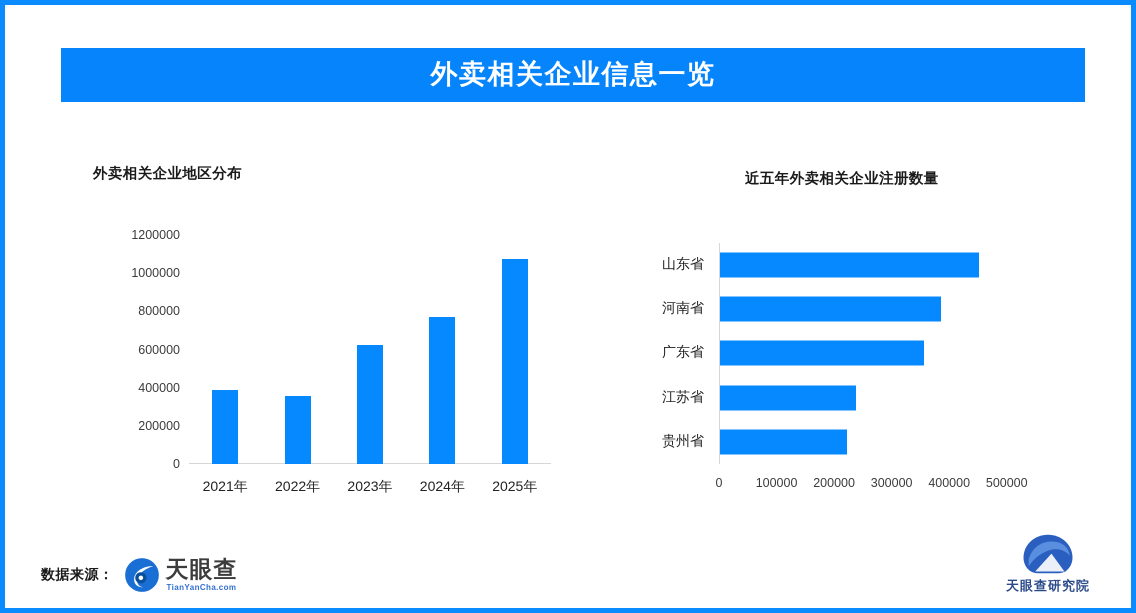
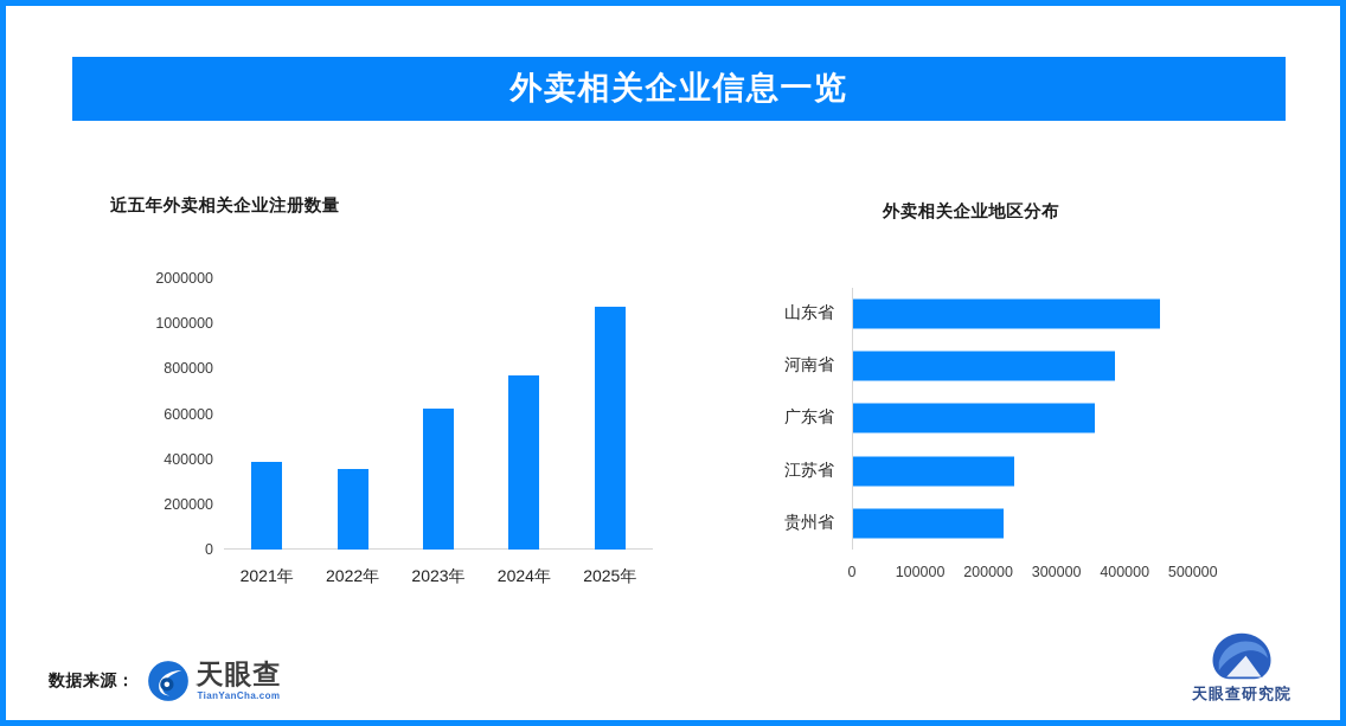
  外卖相关企业信息一览
- 外卖相关企业地区分布
+ 近五年外卖相关企业注册数量
  0
  200000
  400000
  600000
  800000
  1000000
- 1200000
+ 2000000
  2021年
  2022年
  2023年
  2024年
  2025年
- 近五年外卖相关企业注册数量
+ 外卖相关企业地区分布
  0
  100000
  200000
  300000
  400000
  500000
  山东省
  河南省
  广东省
  江苏省
  贵州省
  数据来源：
  天眼查
  TianYanCha.com
  天眼查研究院
